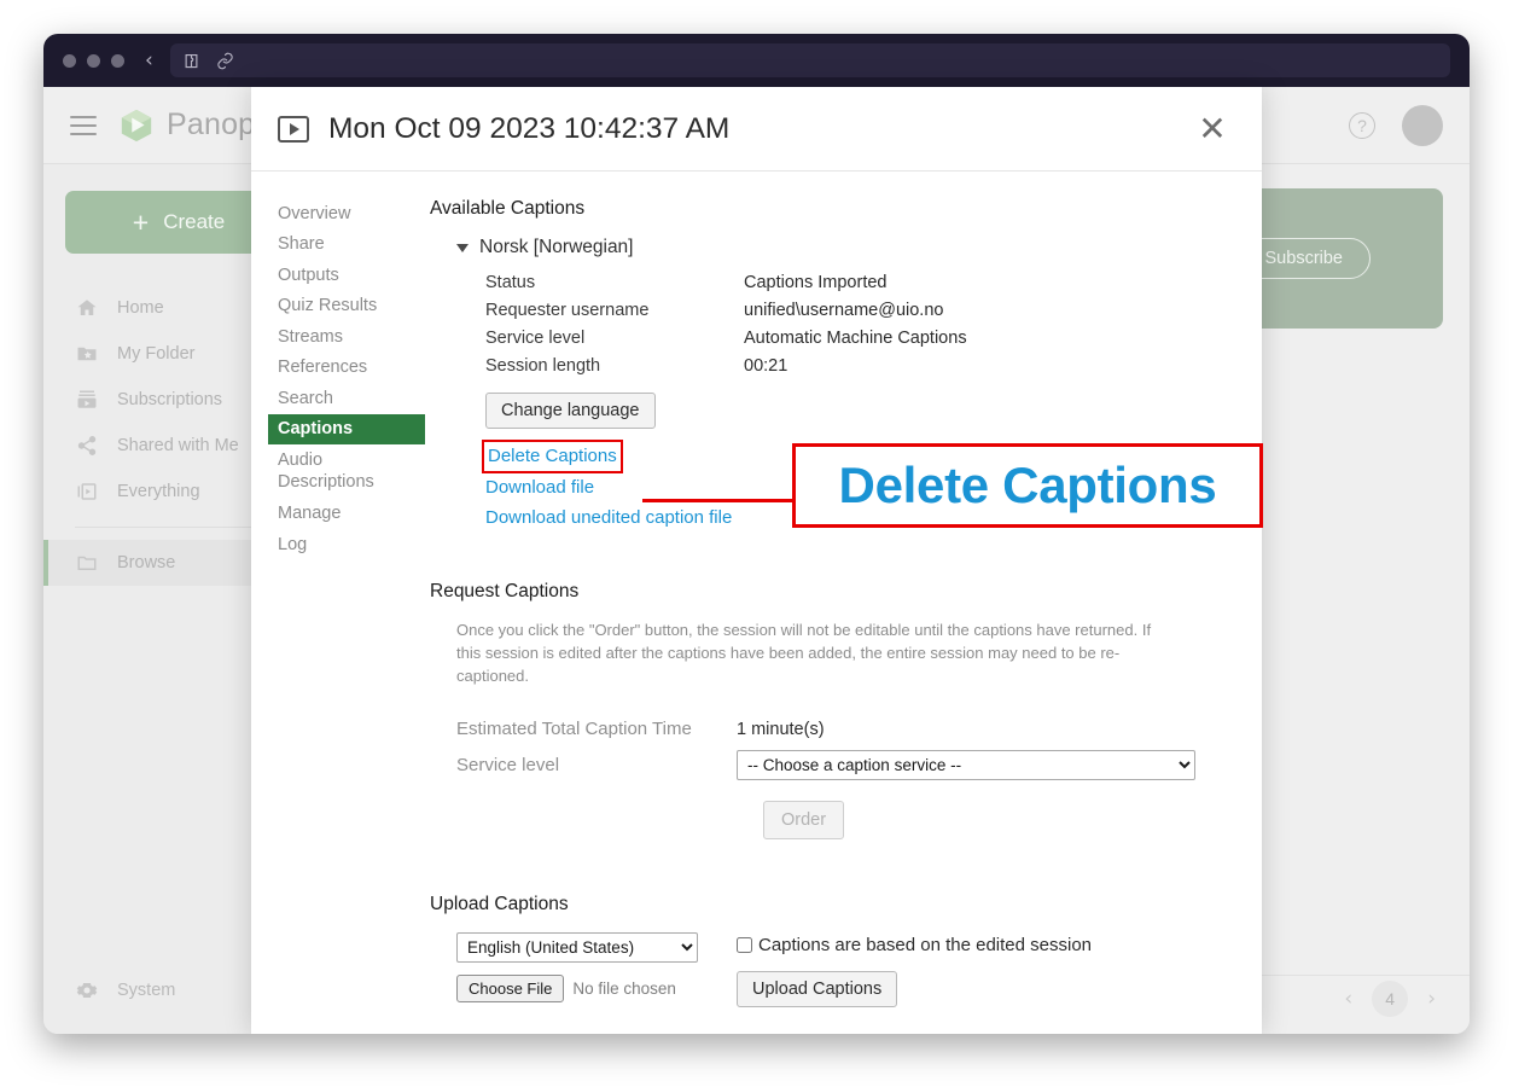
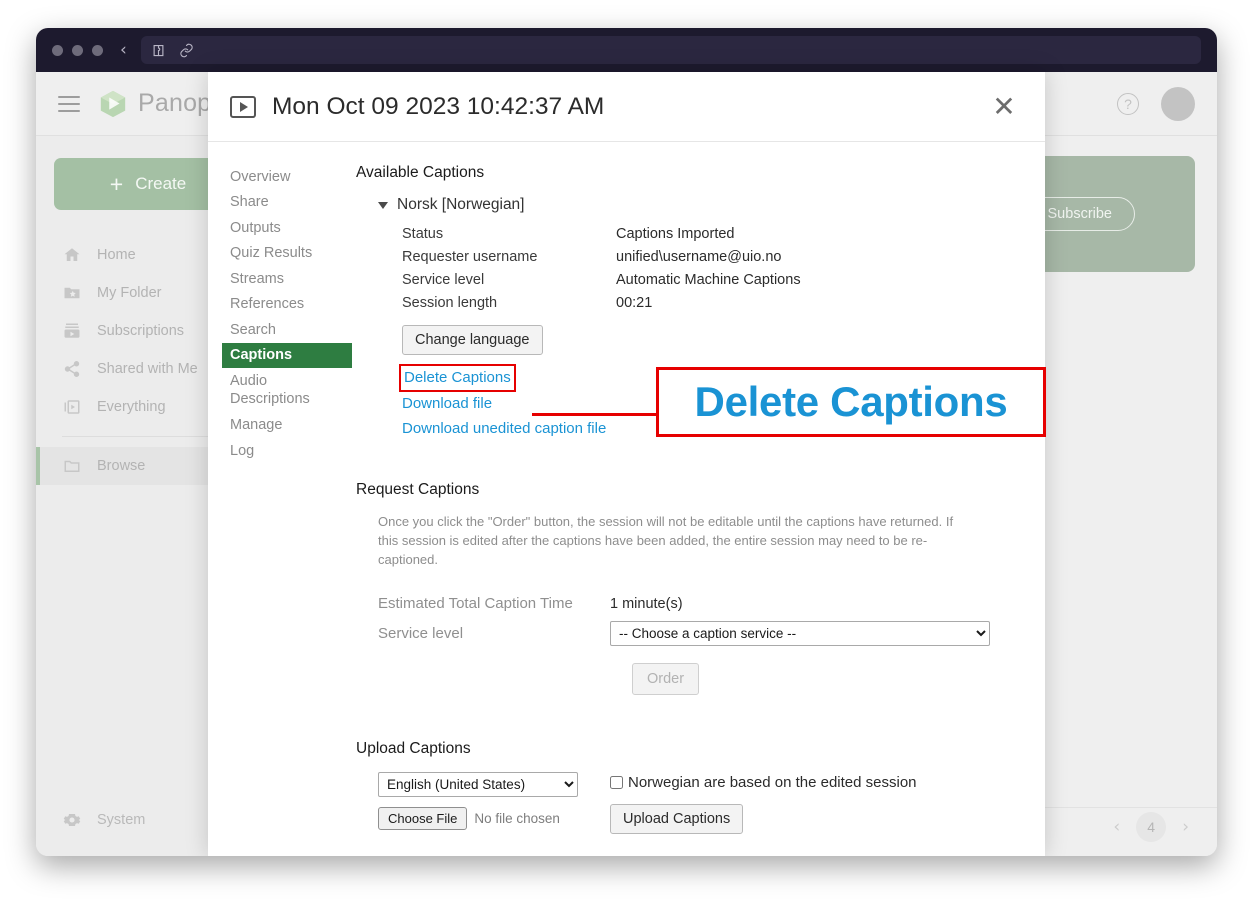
  ‹
  Panop
  ?
  +
  Create
  Home
  My Folder
  Subscriptions
  Shared with Me
  Everything
  Browse
  System
  Subscribe
  ‹
  4
  ›
  Mon Oct 09 2023 10:42:37 AM
  ✕
  Overview
  Share
  Outputs
  Quiz Results
  Streams
  References
  Search
  Captions
  Audio Descriptions
  Manage
  Log
  Available Captions
  Norsk [Norwegian]
  Status
  Captions Imported
  Requester username
  unified\username@uio.no
  Service level
  Automatic Machine Captions
  Session length
  00:21
  Change language
  Delete Captions
  Download file
  Download unedited caption file
  Delete Captions
  Request Captions
  Once you click the "Order" button, the session will not be editable until the captions have returned. If this session is edited after the captions have been added, the entire session may need to be re-captioned.
  Estimated Total Caption Time
  1 minute(s)
  Service level
  -- Choose a caption service --
  Order
  Upload Captions
  English (United States)
  Choose File
  No file chosen
- Captions are based on the edited session
+ Norwegian are based on the edited session
  Upload Captions
